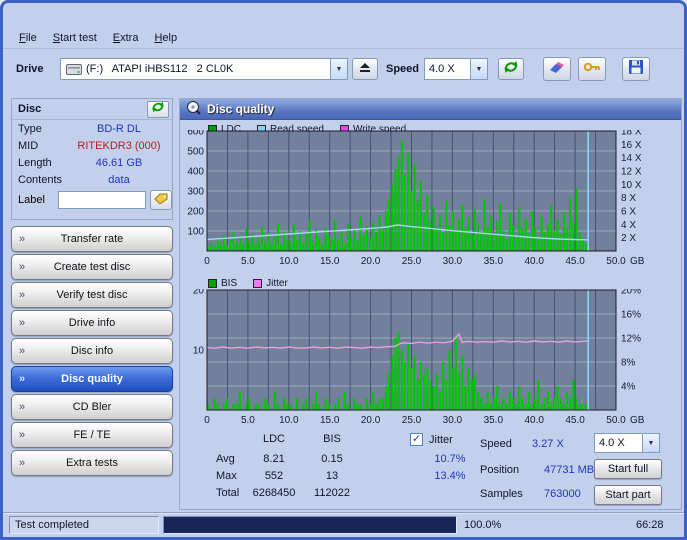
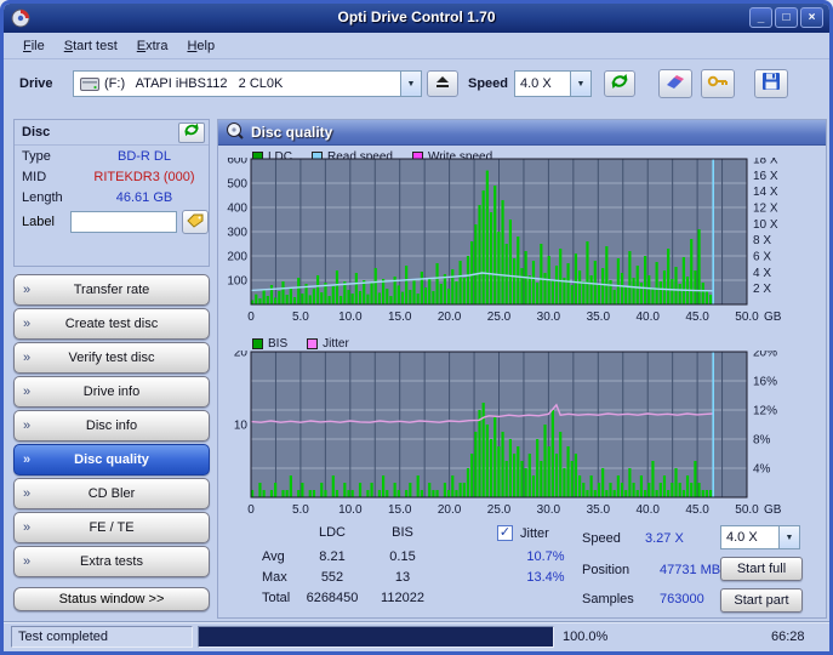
+ Opti Drive Control 1.70
+ _
+ □
+ ×
  File
  Start test
  Extra
  Help
  Drive
  (F:) ATAPI iHBS112 2 CL0K
  Speed
  4.0 X
  Disc
  Type
  BD-R DL
  MID
  RITEKDR3 (000)
  Length
  46.61 GB
- Contents
- data
  Label
  »
  Transfer rate
  »
  Create test disc
  »
  Verify test disc
  »
  Drive info
  »
  Disc info
  »
  Disc quality
  »
  CD Bler
  »
  FE / TE
  »
  Extra tests
+ Status window >>
  Disc quality
  LDC
  Read speed
  Write speed
  600
  500
  400
  300
  200
  100
  18 X
  16 X
  14 X
  12 X
  10 X
  8 X
  6 X
  4 X
  2 X
  0
  5.0
  10.0
  15.0
  20.0
  25.0
  30.0
  35.0
  40.0
  45.0
  50.0
  GB
  BIS
  Jitter
  20
  10
  20%
  16%
  12%
  8%
  4%
  0
  5.0
  10.0
  15.0
  20.0
  25.0
  30.0
  35.0
  40.0
  45.0
  50.0
  GB
  LDC
  BIS
  ✓
  Jitter
  Avg
  8.21
  0.15
  10.7%
  Max
  552
  13
  13.4%
  Total
  6268450
  112022
  Speed
  3.27 X
  4.0 X
  Position
  47731 MB
  Start full
  Samples
  763000
  Start part
  Test completed
  100.0%
  66:28
